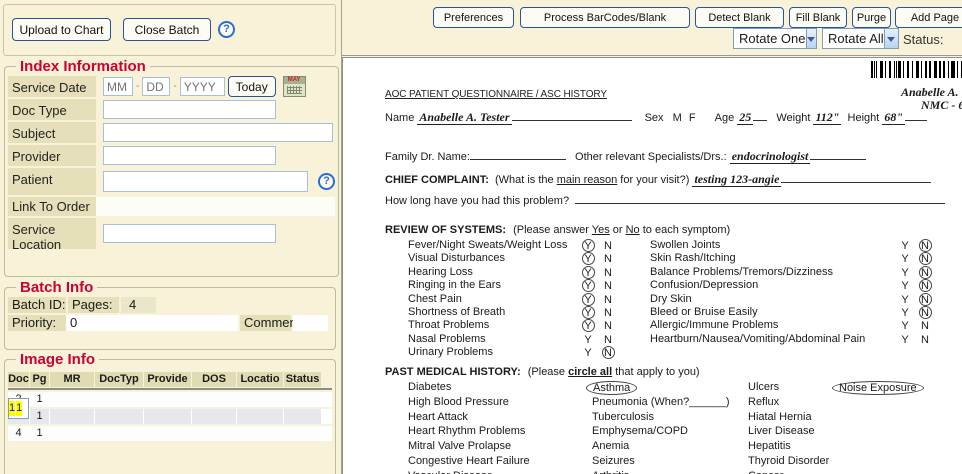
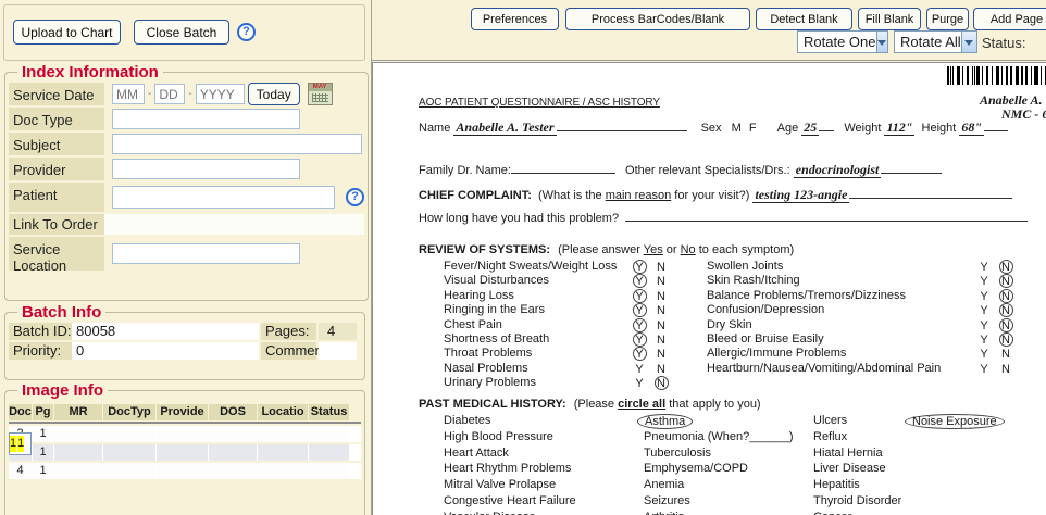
  Upload to Chart
  Close Batch
  ?
  Index Information
  Service Date
  MM
  -
  DD
  -
  YYYY
  Today
  Doc Type
  Subject
  Provider
  Patient
  ?
  Link To Order
  Service Location
  Batch Info
  Batch ID:
+ 80058
  Pages:
  4
  Priority:
  0
  Image Info
  Doc
  Pg
  MR
  DocTyp
  Provide
  DOS
  Locatio
  Status
  1
  1
  1
  1
  4
  1
  Preferences
  Process BarCodes/Blank
  Detect Blank
  Fill Blank
  Purge
  Add Page
  Rotate One
  Rotate All
  Status:
  Anabelle A.
  NMC - 6
  AOC PATIENT QUESTIONNAIRE / ASC HISTORY
  Name Anabelle A. Tester Sex M F Age 25 Weight 112" Height 68"
  Family Dr. Name: Other relevant Specialists/Drs.: endocrinologist
  CHIEF COMPLAINT: (What is the main reason for your visit?) testing 123-angie
  How long have you had this problem?
  REVIEW OF SYSTEMS: (Please answer Yes or No to each symptom)
  Fever/Night Sweats/Weight Loss
  Y
  N
  Visual Disturbances
  Y
  N
  Hearing Loss
  Y
  N
  Ringing in the Ears
  Y
  N
  Chest Pain
  Y
  N
  Shortness of Breath
  Y
  N
  Throat Problems
  Y
  N
  Nasal Problems
  Y
  N
  Urinary Problems
  Y
  N
  Swollen Joints
  Y
  N
  Skin Rash/Itching
  Y
  N
  Balance Problems/Tremors/Dizziness
  Y
  N
  Confusion/Depression
  Y
  N
  Dry Skin
  Y
  N
  Bleed or Bruise Easily
  Y
  N
  Allergic/Immune Problems
  Y
  N
  Heartburn/Nausea/Vomiting/Abdominal Pain
  Y
  N
  PAST MEDICAL HISTORY: (Please circle all that apply to you)
  Diabetes
  High Blood Pressure
  Heart Attack
  Heart Rhythm Problems
  Mitral Valve Prolapse
  Congestive Heart Failure
  Asthma
  Pneumonia (When?______)
  Tuberculosis
  Emphysema/COPD
  Anemia
  Seizures
  Ulcers
  Reflux
  Hiatal Hernia
  Liver Disease
  Hepatitis
  Thyroid Disorder
  Noise Exposure
